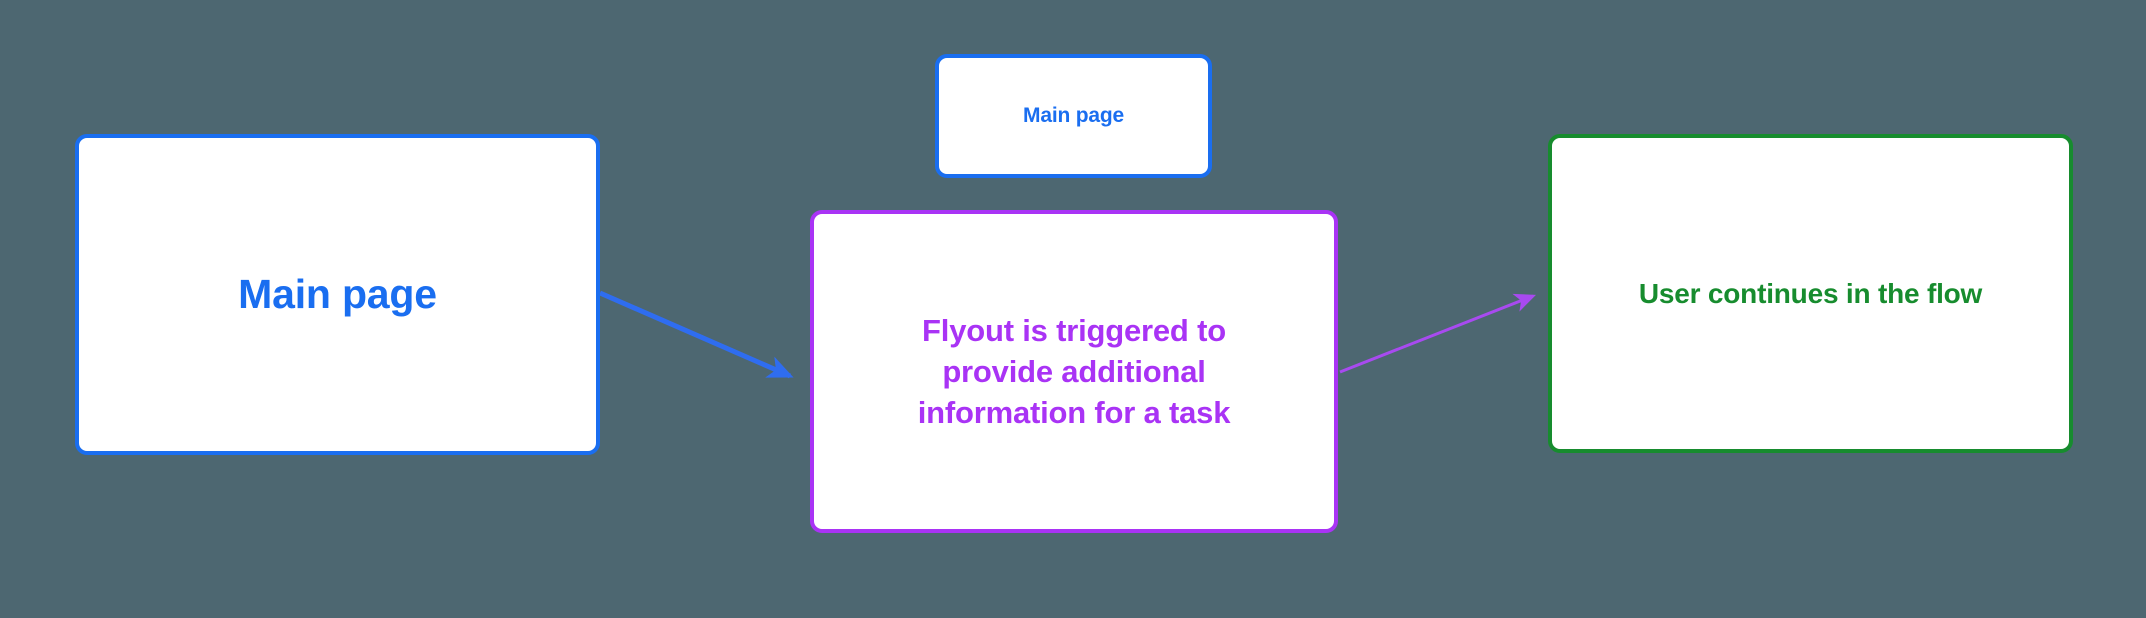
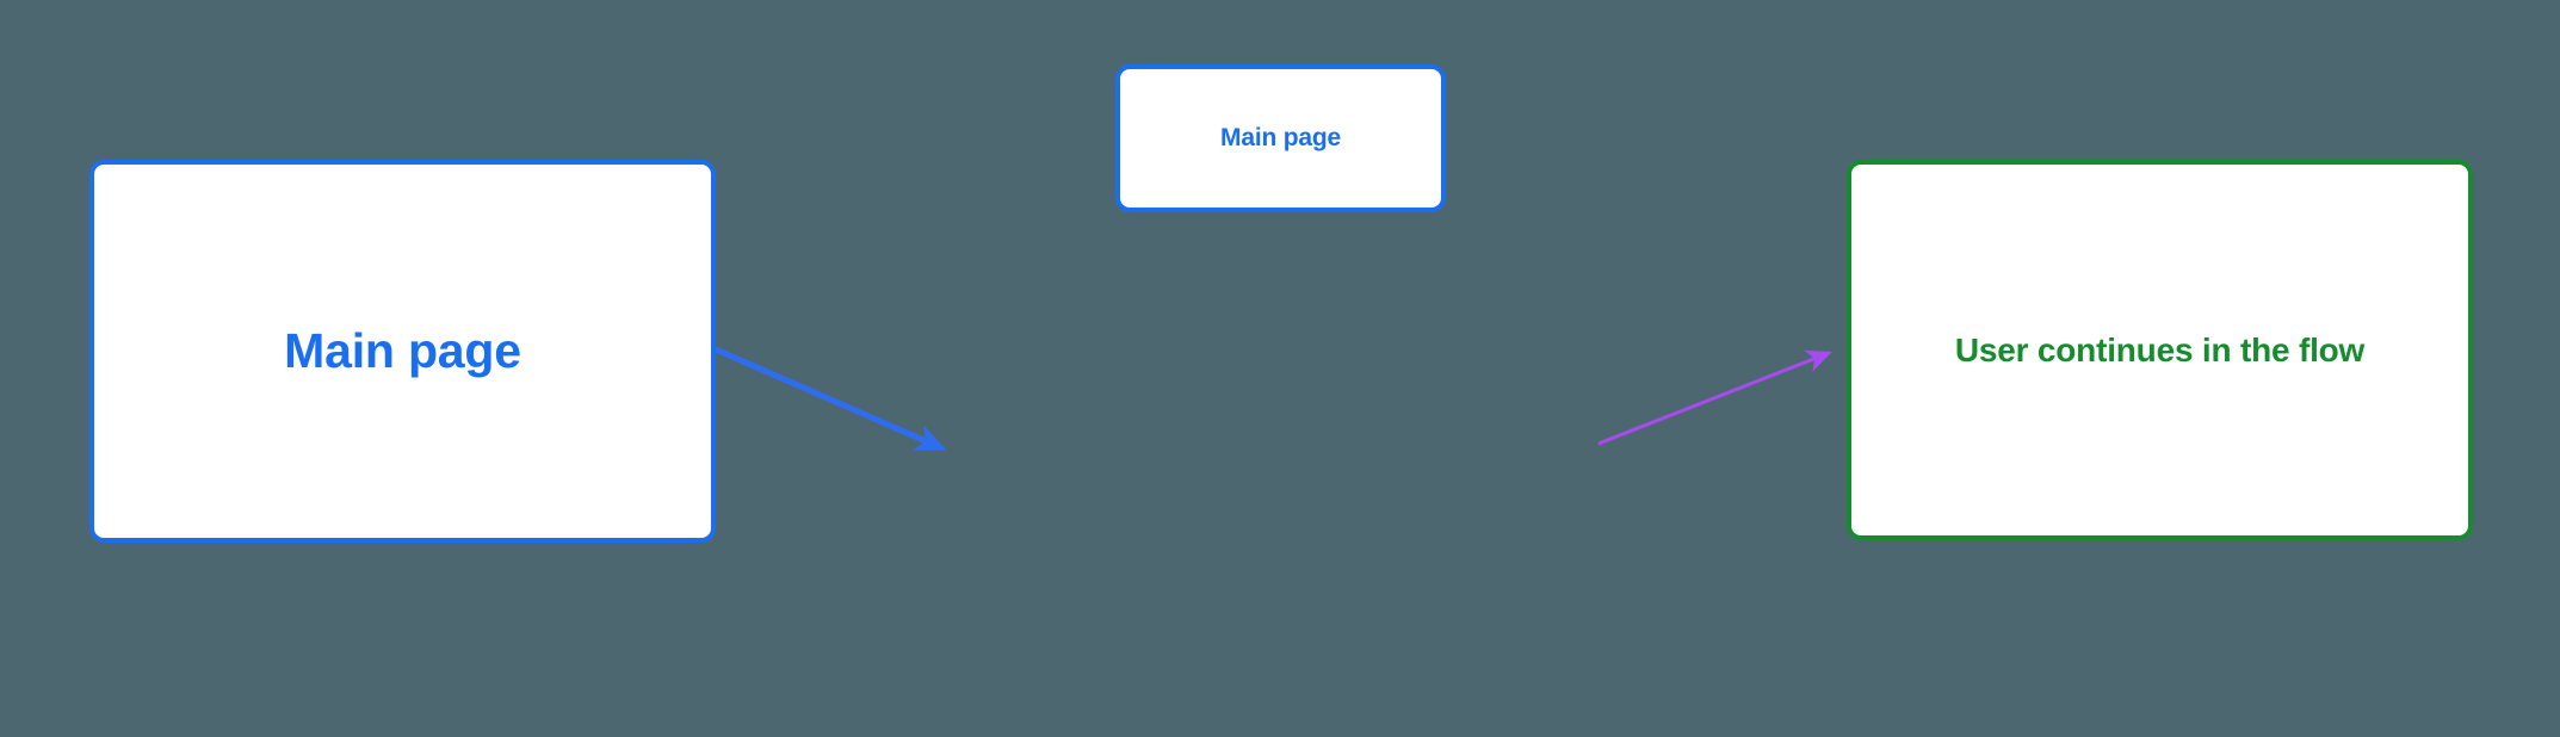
  Main page
  Main page
- Flyout is triggered to provide additional information for a task
  User continues in the flow
